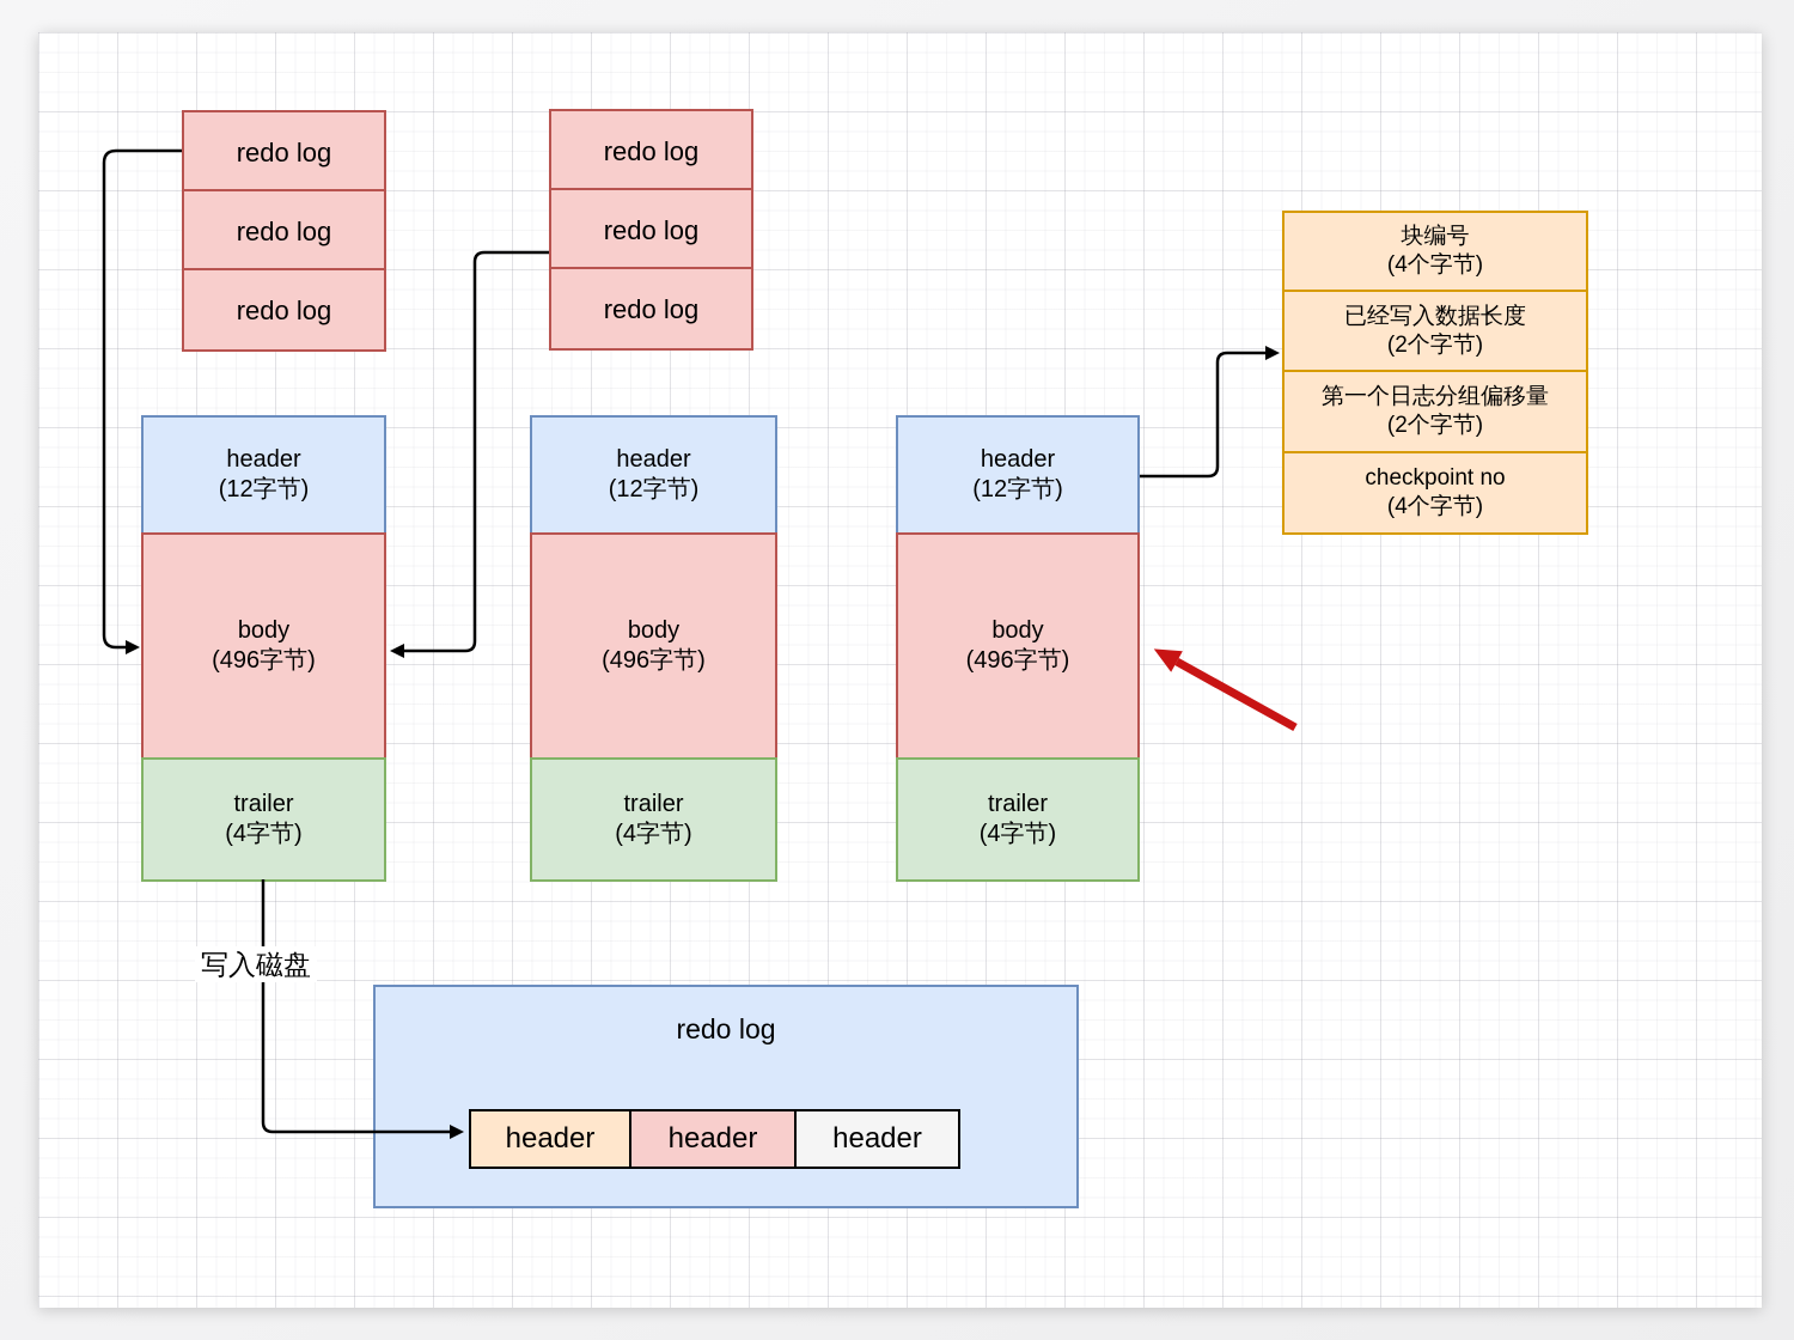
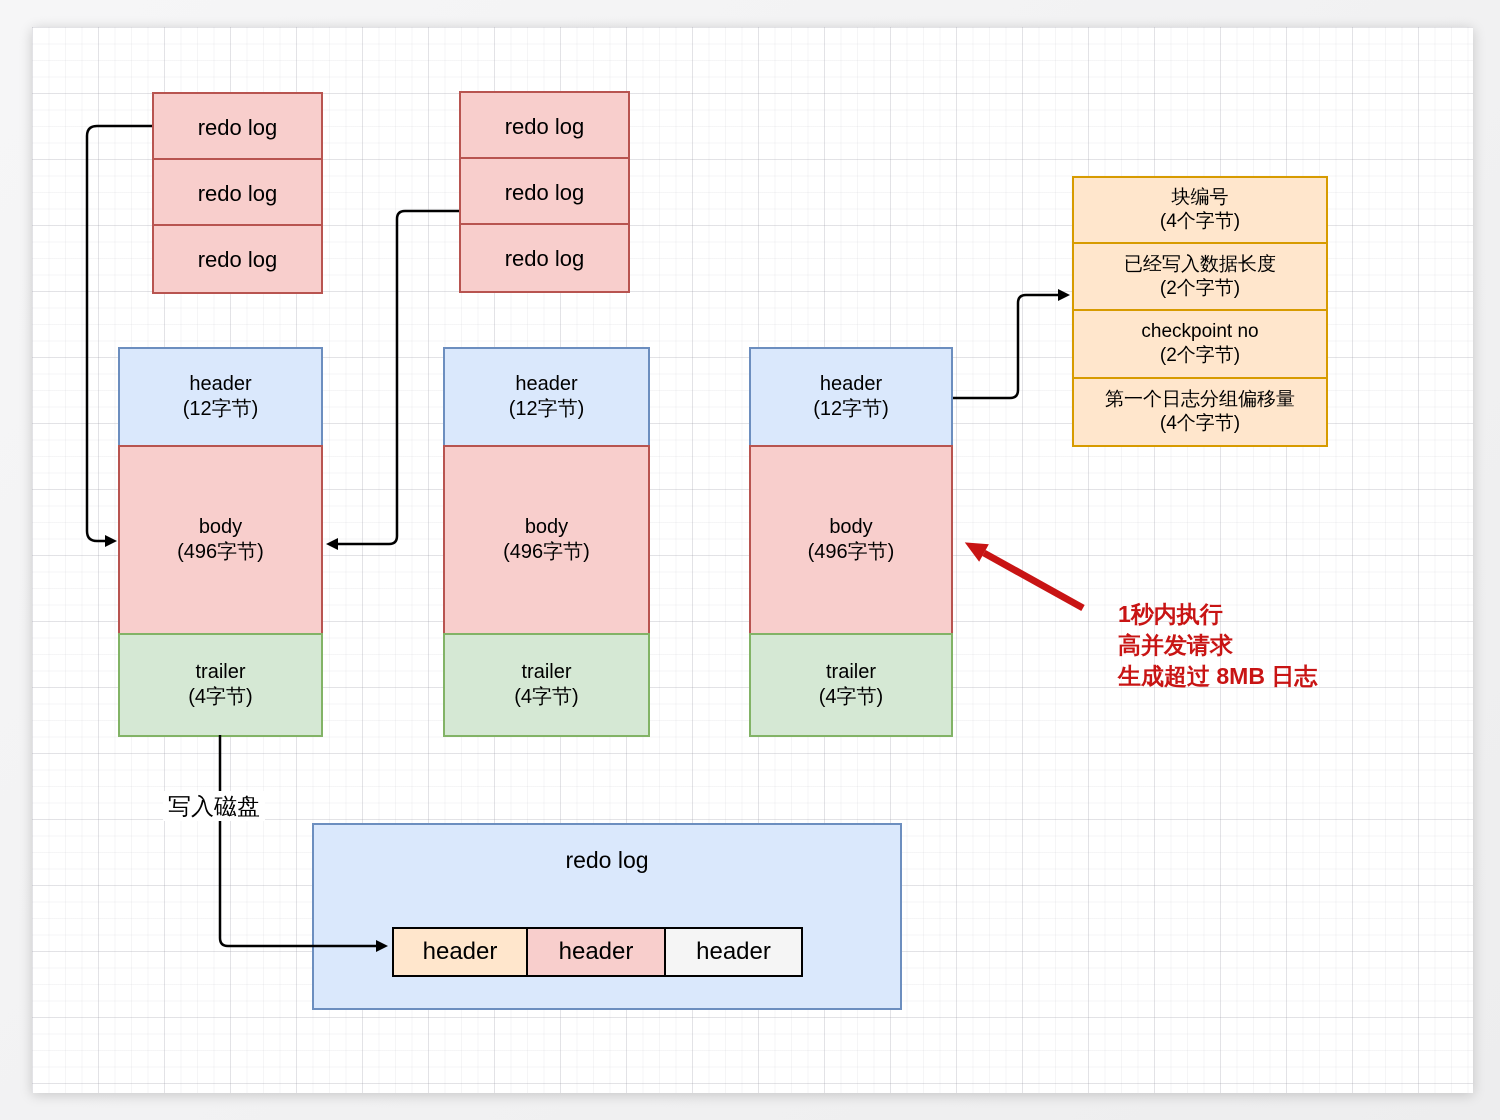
  redo log
  redo log
  redo log
  redo log
  redo log
  redo log
  header
  (12字节)
  body
  (496字节)
  trailer
  (4字节)
  header
  (12字节)
  body
  (496字节)
  trailer
  (4字节)
  header
  (12字节)
  body
  (496字节)
  trailer
  (4字节)
  块编号
  (4个字节)
  已经写入数据长度
  (2个字节)
- 第一个日志分组偏移量
+ checkpoint no
  (2个字节)
- checkpoint no
+ 第一个日志分组偏移量
  (4个字节)
  redo log
  header
  header
  header
  写入磁盘
+ 1秒内执行
+ 高并发请求
+ 生成超过 8MB 日志
